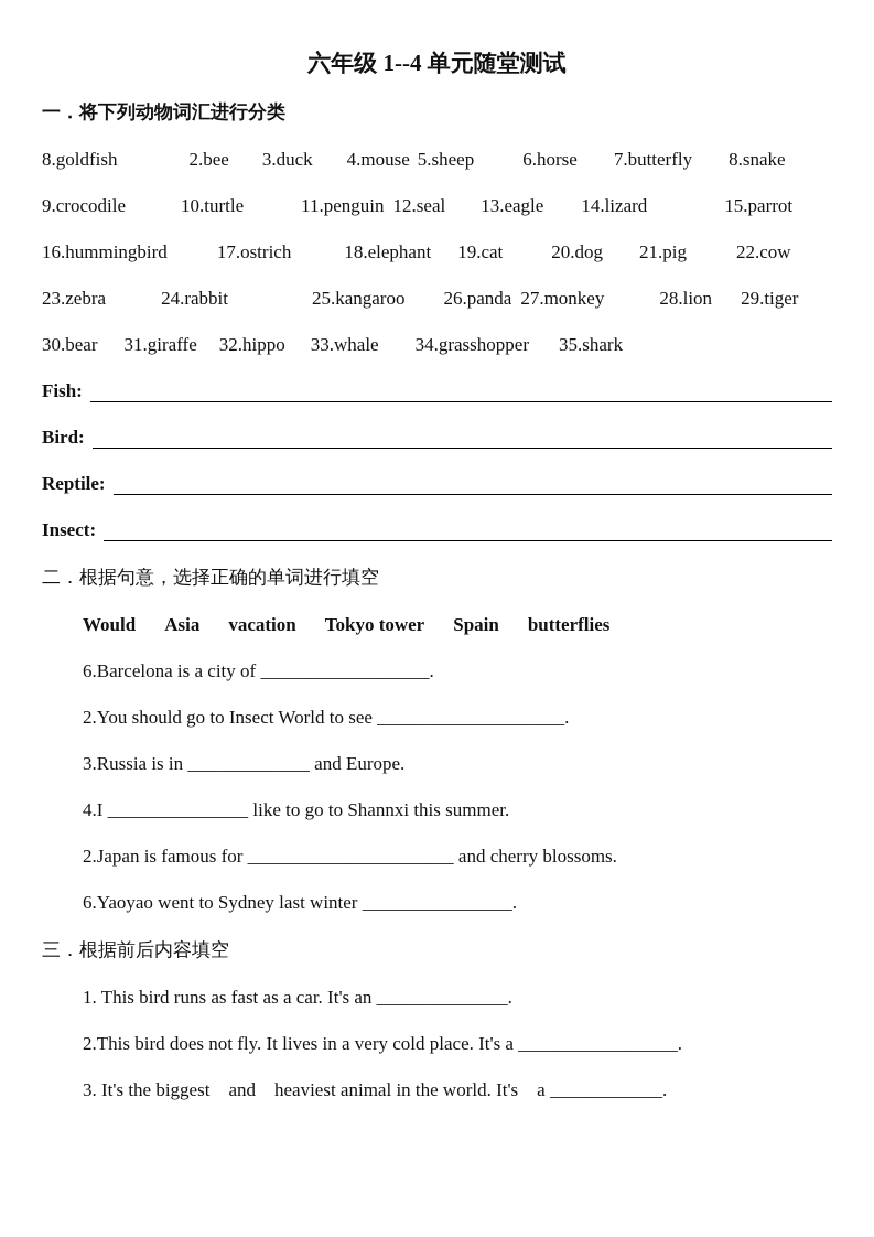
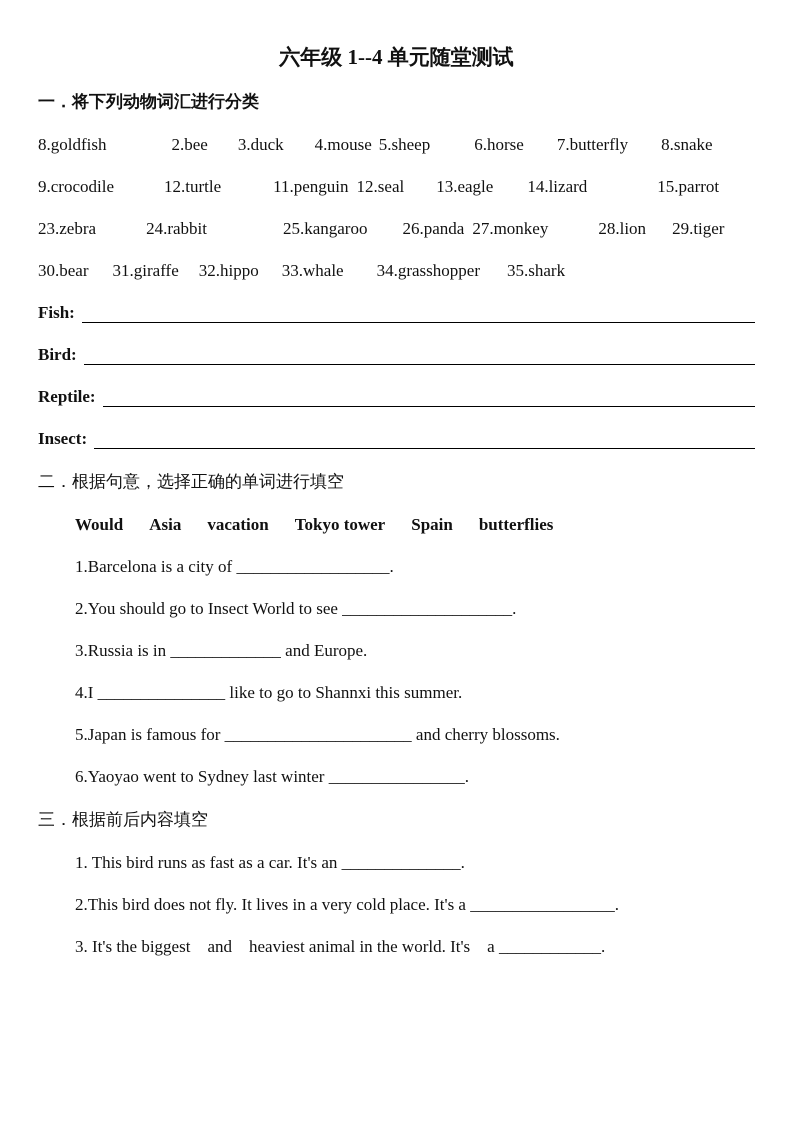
  六年级 1--4 单元随堂测试
  一．将下列动物词汇进行分类
  8.goldfish 2.bee 3.duck 4.mouse 5.sheep 6.horse 7.butterfly 8.snake
- 9.crocodile 10.turtle 11.penguin 12.seal 13.eagle 14.lizard 15.parrot
+ 9.crocodile 12.turtle 11.penguin 12.seal 13.eagle 14.lizard 15.parrot
- 16.hummingbird 17.ostrich 18.elephant 19.cat 20.dog 21.pig 22.cow
  23.zebra 24.rabbit 25.kangaroo 26.panda 27.monkey 28.lion 29.tiger
  30.bear 31.giraffe 32.hippo 33.whale 34.grasshopper 35.shark
  Fish:
  Bird:
  Reptile:
  Insect:
  二．根据句意，选择正确的单词进行填空
  Would Asia vacation Tokyo tower Spain butterflies
- 6.Barcelona is a city of __________________.
+ 1.Barcelona is a city of __________________.
  2.You should go to Insect World to see ____________________.
  3.Russia is in _____________ and Europe.
  4.I _______________ like to go to Shannxi this summer.
- 2.Japan is famous for ______________________ and cherry blossoms.
+ 5.Japan is famous for ______________________ and cherry blossoms.
  6.Yaoyao went to Sydney last winter ________________.
  三．根据前后内容填空
  1. This bird runs as fast as a car. It's an ______________.
  2.This bird does not fly. It lives in a very cold place. It's a _________________.
  3. It's the biggest and heaviest animal in the world. It's a ____________.
